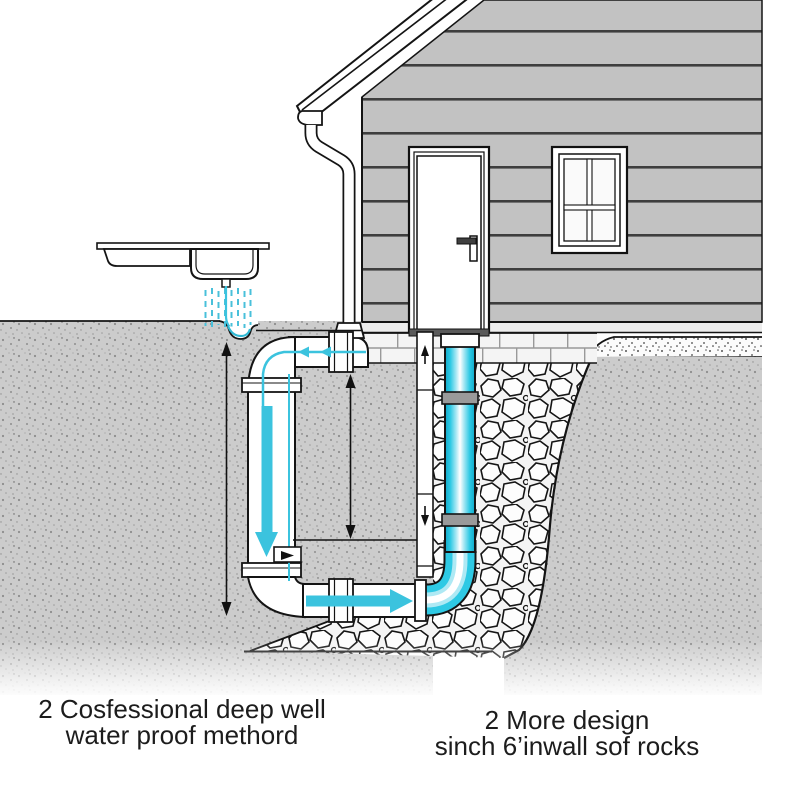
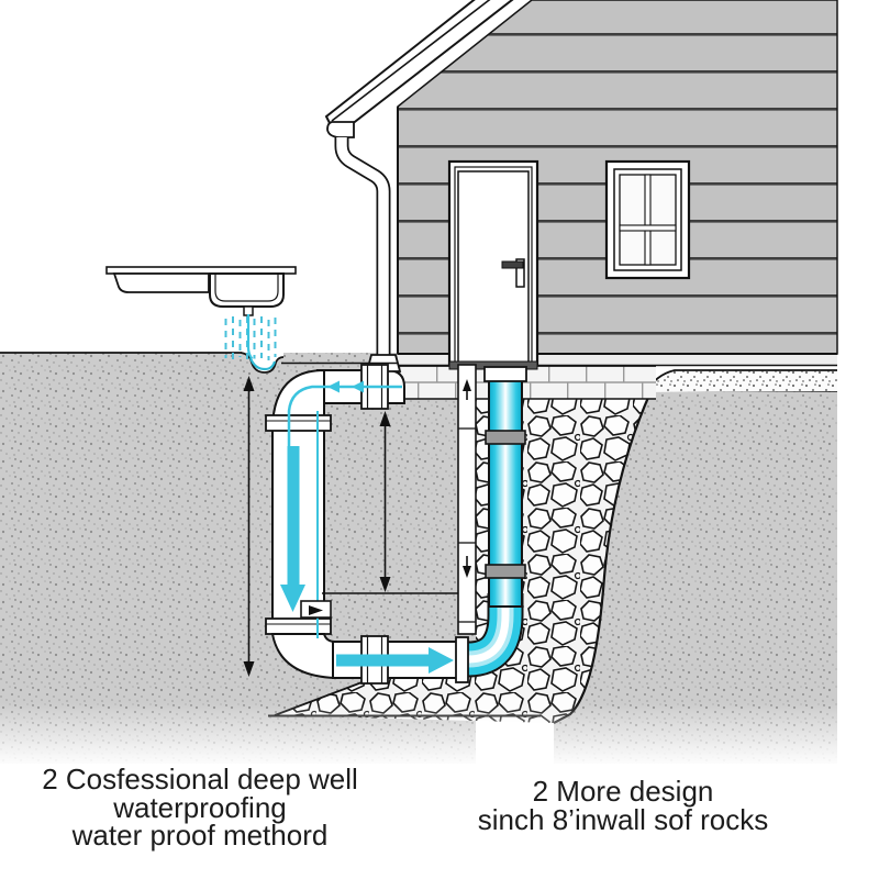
  2 Cosfessional deep well
+ waterproofing
  water proof methord
  2 More design
- sinch 6’inwall sof rocks
+ sinch 8’inwall sof rocks
